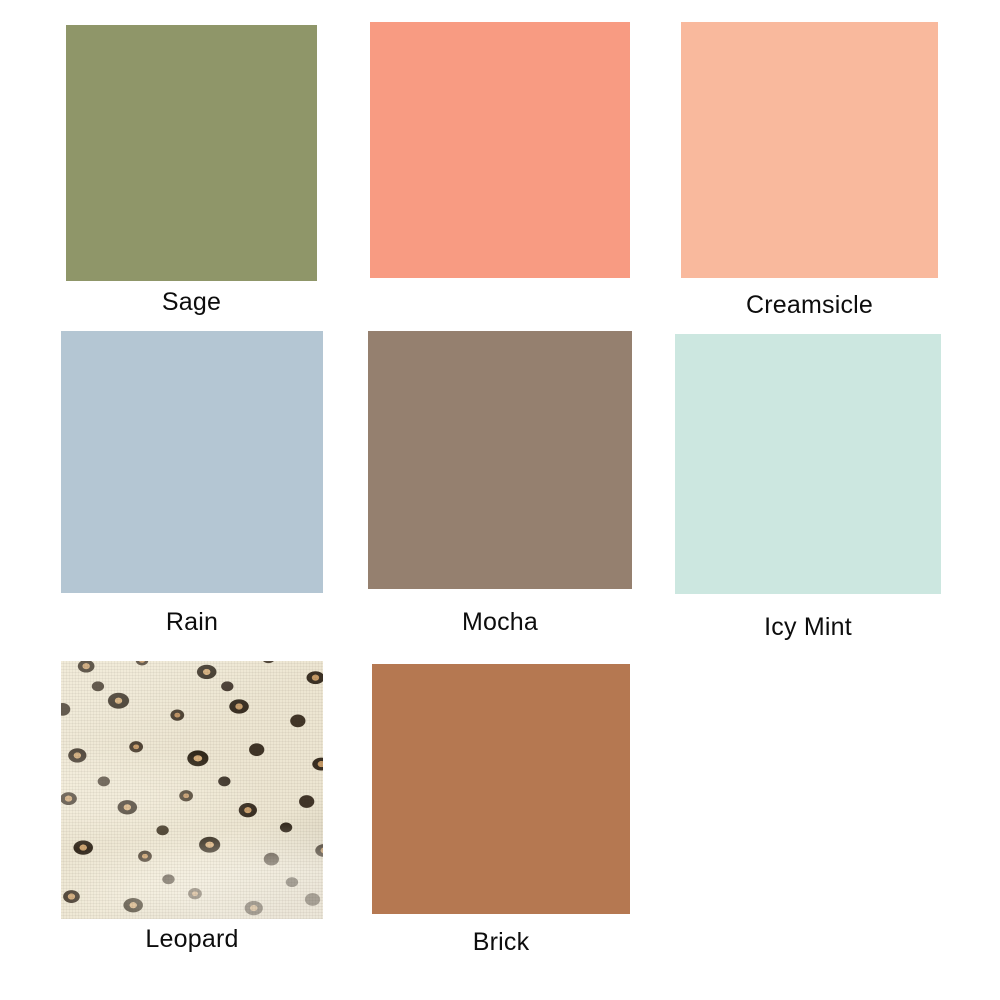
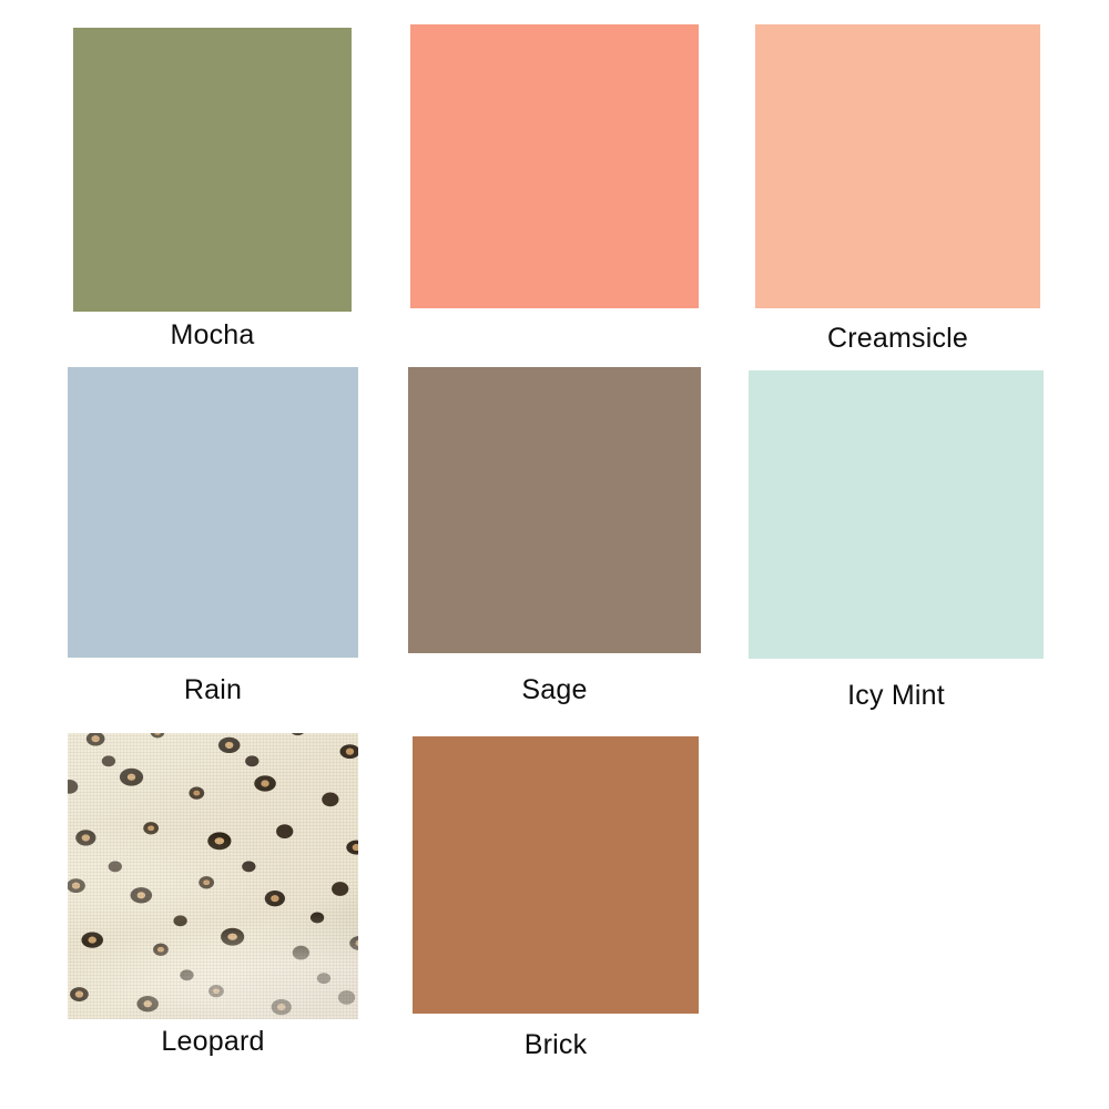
- Sage
+ Mocha
  Creamsicle
  Rain
- Mocha
+ Sage
  Icy Mint
  Leopard
  Brick
